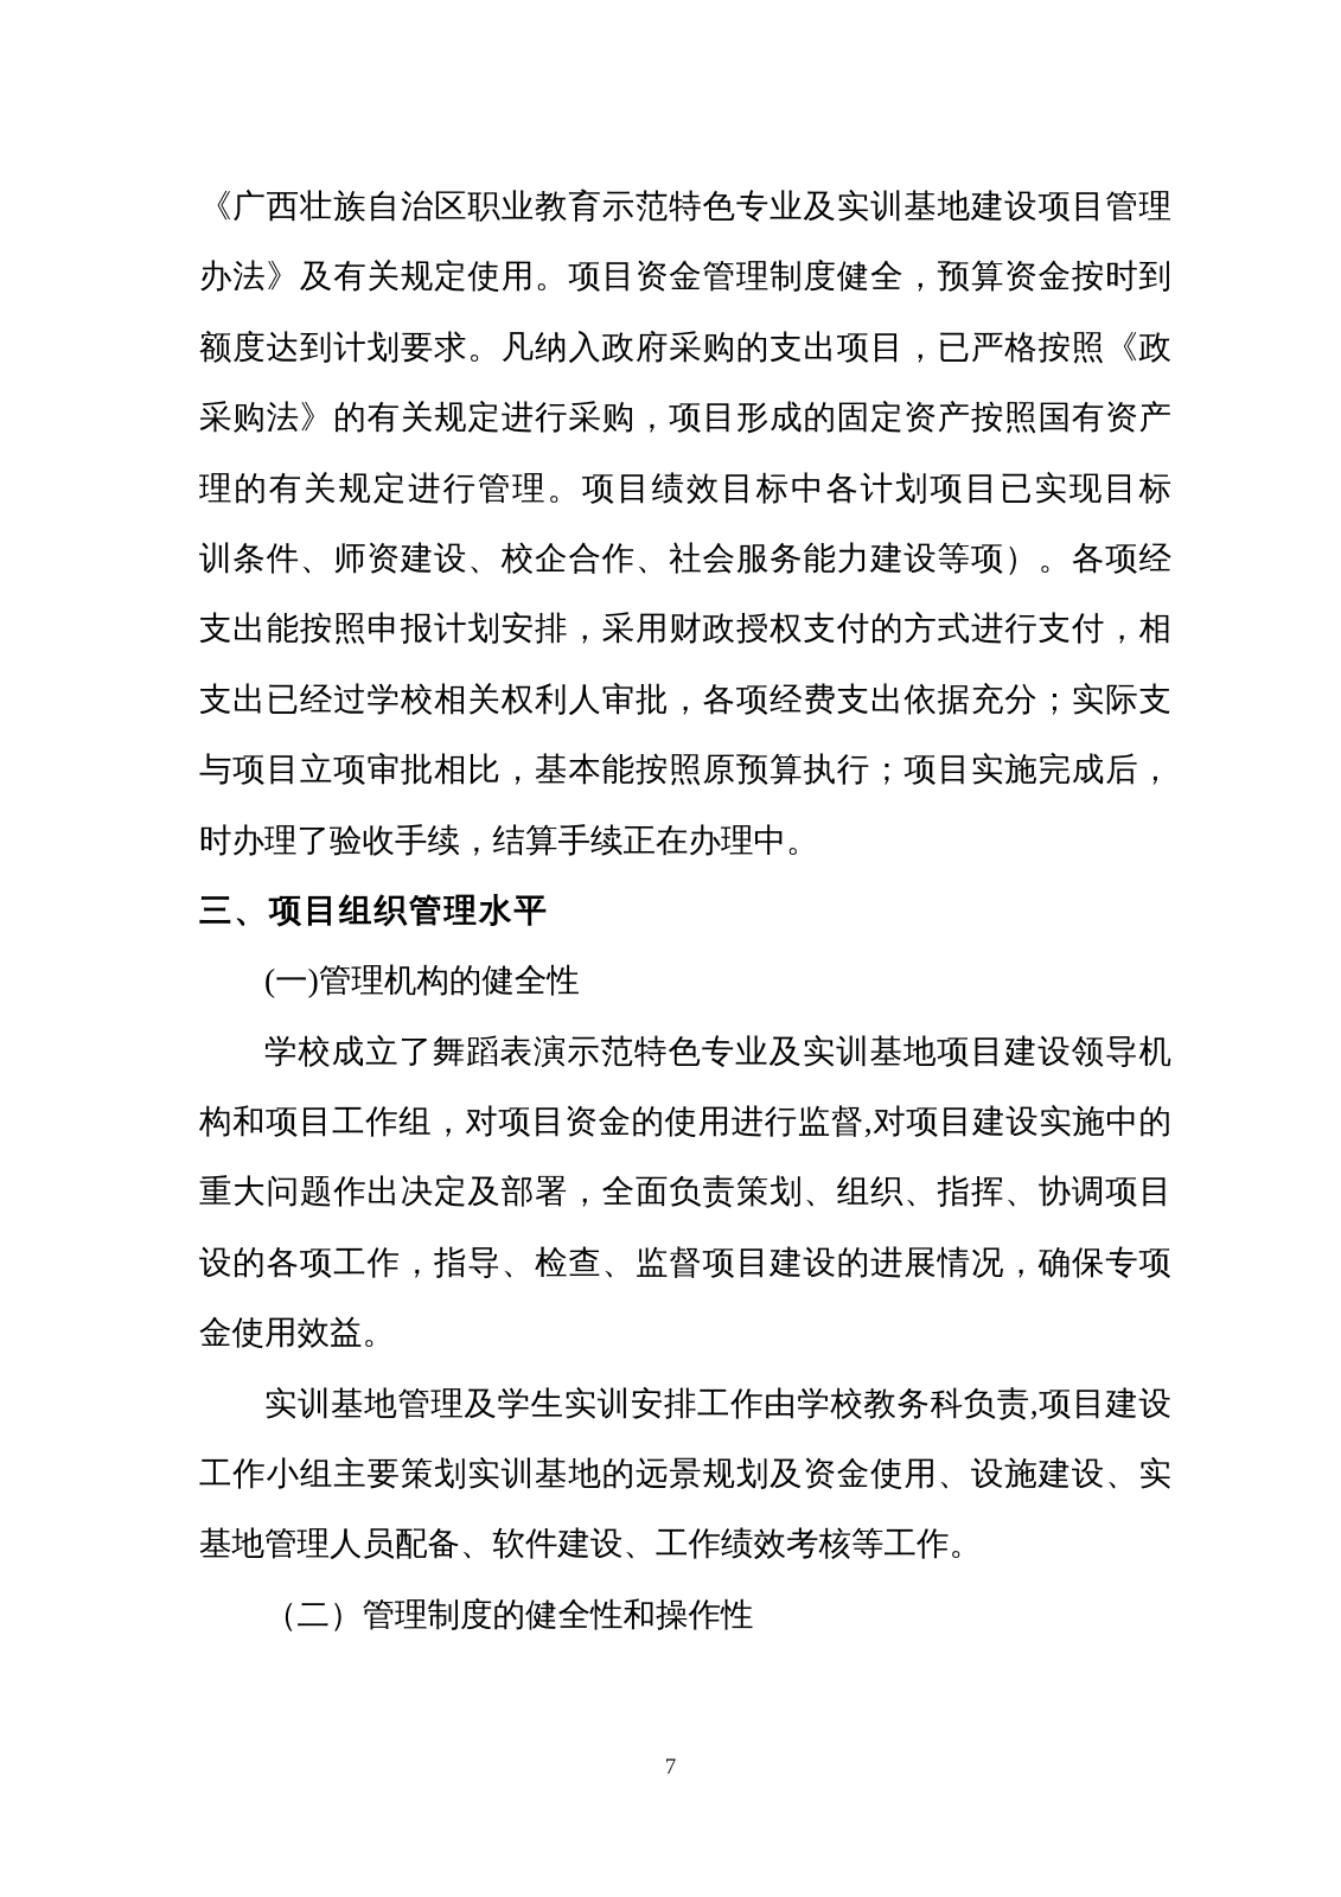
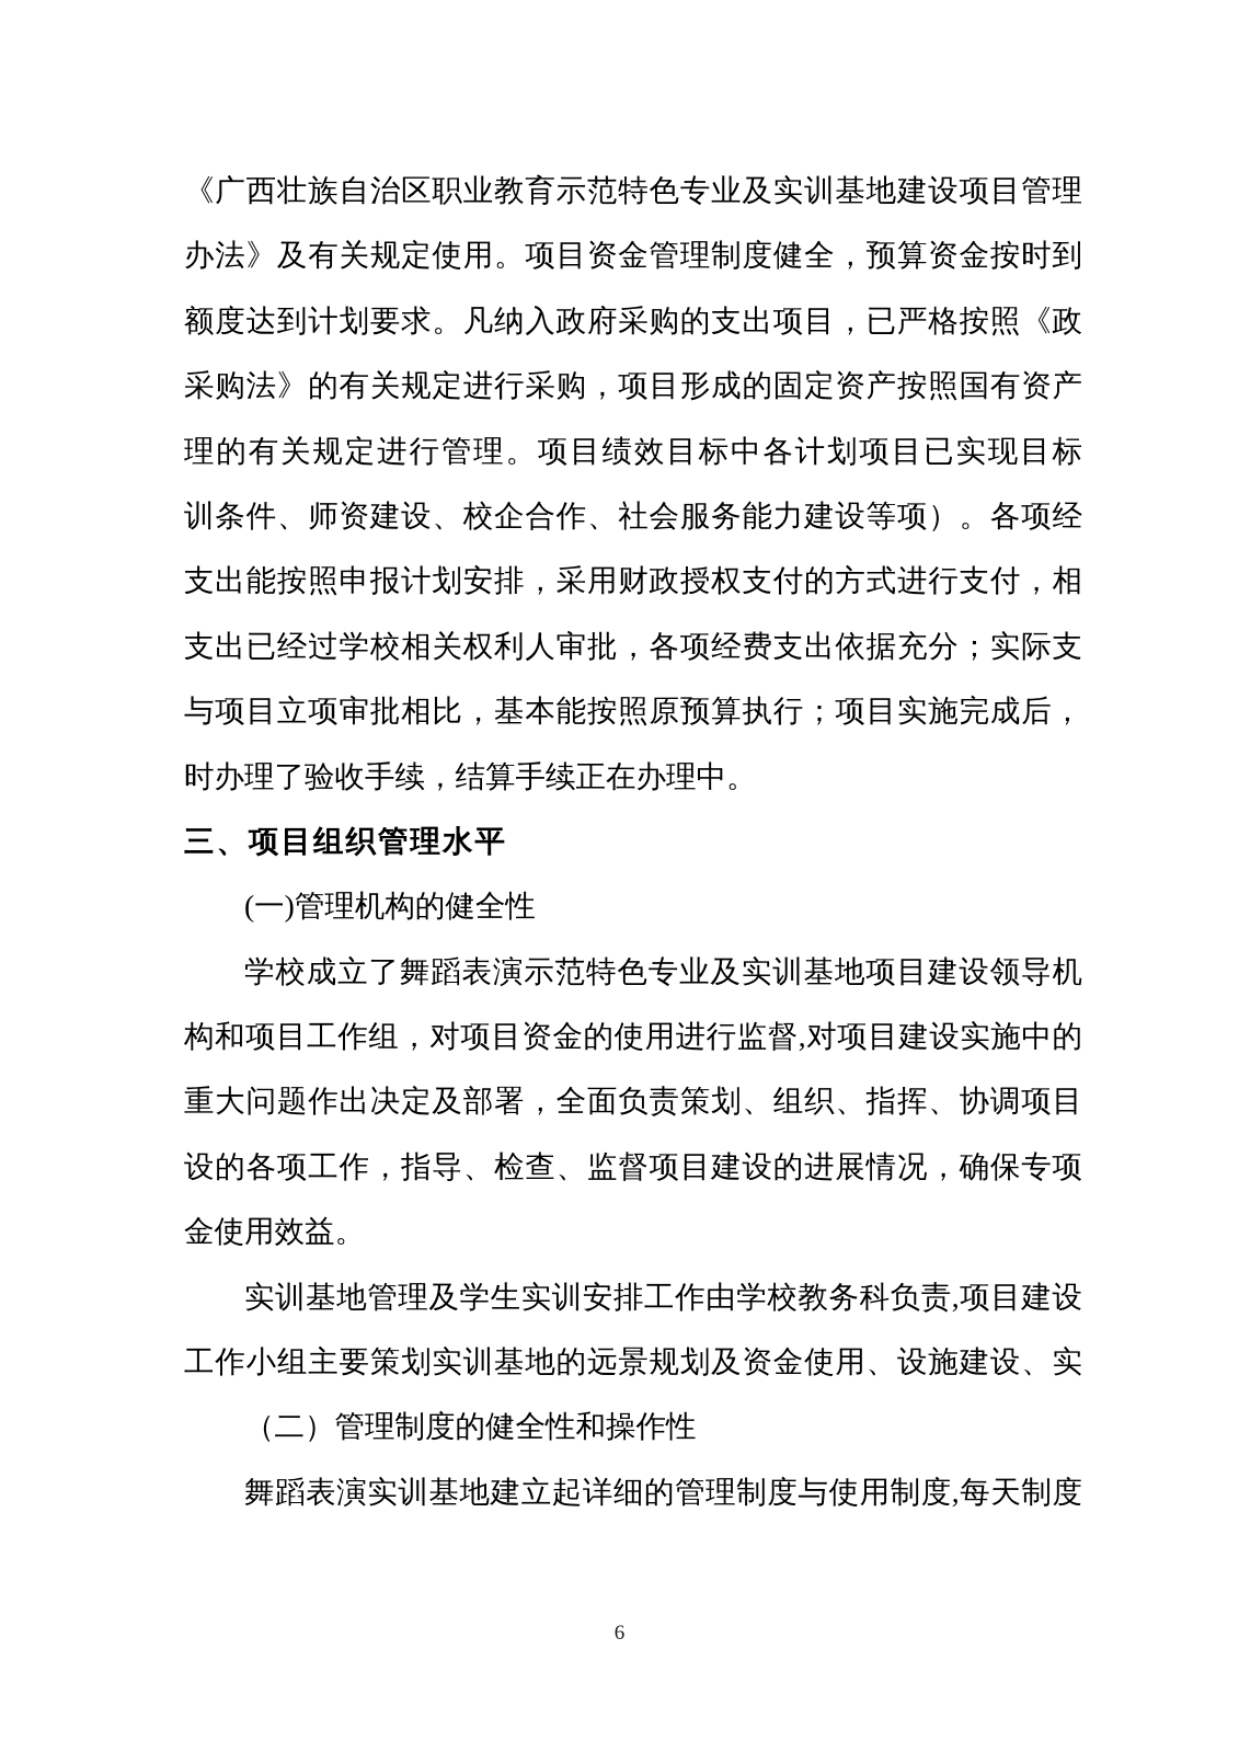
  《广西壮族自治区职业教育示范特色专业及实训基地建设项目管理
  办法》及有关规定使用。项目资金管理制度健全，预算资金按时到
  额度达到计划要求。凡纳入政府采购的支出项目，已严格按照《政
  采购法》的有关规定进行采购，项目形成的固定资产按照国有资产
  理的有关规定进行管理。项目绩效目标中各计划项目已实现目标
  训条件、师资建设、校企合作、社会服务能力建设等项）。各项经
  支出能按照申报计划安排，采用财政授权支付的方式进行支付，相
  支出已经过学校相关权利人审批，各项经费支出依据充分；实际支
  与项目立项审批相比，基本能按照原预算执行；项目实施完成后，
  时办理了验收手续，结算手续正在办理中。
  三、项目组织管理水平
  (一)管理机构的健全性
  学校成立了舞蹈表演示范特色专业及实训基地项目建设领导机
  构和项目工作组，对项目资金的使用进行监督,对项目建设实施中的
  重大问题作出决定及部署，全面负责策划、组织、指挥、协调项目
  设的各项工作，指导、检查、监督项目建设的进展情况，确保专项
  金使用效益。
  实训基地管理及学生实训安排工作由学校教务科负责,项目建设
  工作小组主要策划实训基地的远景规划及资金使用、设施建设、实
- 基地管理人员配备、软件建设、工作绩效考核等工作。
  （二）管理制度的健全性和操作性
+ 舞蹈表演实训基地建立起详细的管理制度与使用制度,每天制度
- 7
+ 6
